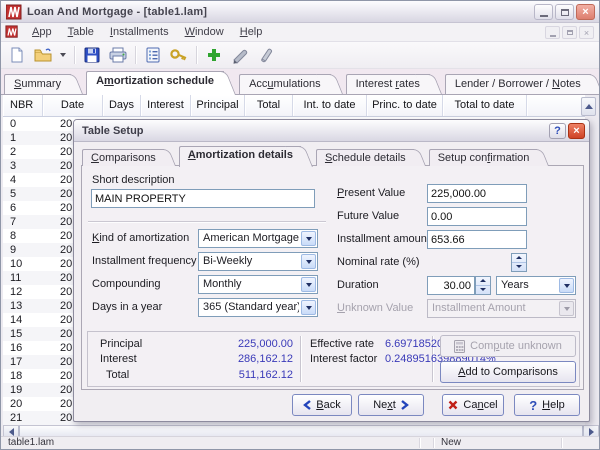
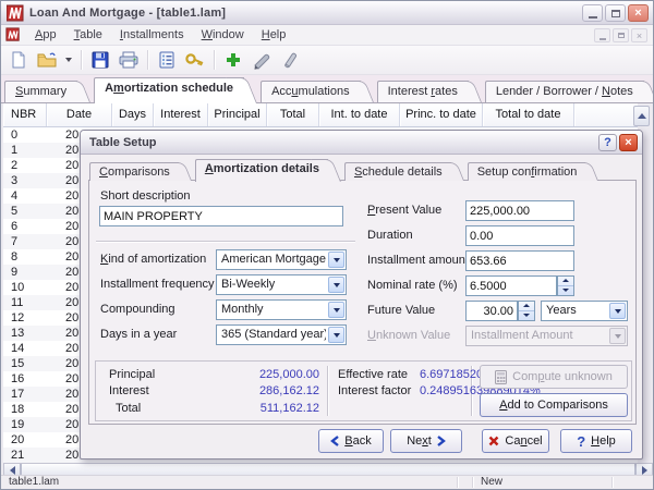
  Loan And Mortgage - [table1.lam]
  ×
  App
  Table
  Installments
  Window
  Help
  ×
  Summary
  Amortization schedule
  Accumulations
  Interest rates
  Lender / Borrower / Notes
  NBR
  Date
  Days
  Interest
  Principal
  Total
  Int. to date
  Princ. to date
  Total to date
  0
  20
  1
  20
  2
  20
  3
  20
  4
  20
  5
  20
  6
  20
  7
  20
  8
  20
  9
  20
  10
  20
  11
  20
  12
  20
  13
  20
  14
  20
  15
  20
  16
  20
  17
  20
  18
  20
  19
  20
  20
  20
  21
  20
  table1.lam
  New
  Table Setup
  ?
  ×
  Comparisons
  Amortization details
  Schedule details
  Setup confirmation
  Short description
  MAIN PROPERTY
  Kind of amortization
  American Mortgage
  Installment frequency
  Bi-Weekly
  Compounding
  Monthly
  Days in a year
  365 (Standard year
  Present Value
  225,000.00
- Future Value
+ Duration
  0.00
  Installment amoun
  653.66
  Nominal rate (%)
+ 6.5000
- Duration
+ Future Value
  30.00
  Years
  Unknown Value
  Installment Amount
  Principal
  225,000.00
  Interest
  286,162.12
  Total
  511,162.12
  Effective rate
  Interest factor
  0.248951639889014%
  Compute unknown
  Add to Comparisons
  Back
  Next
  Cancel
  ?
  Help
